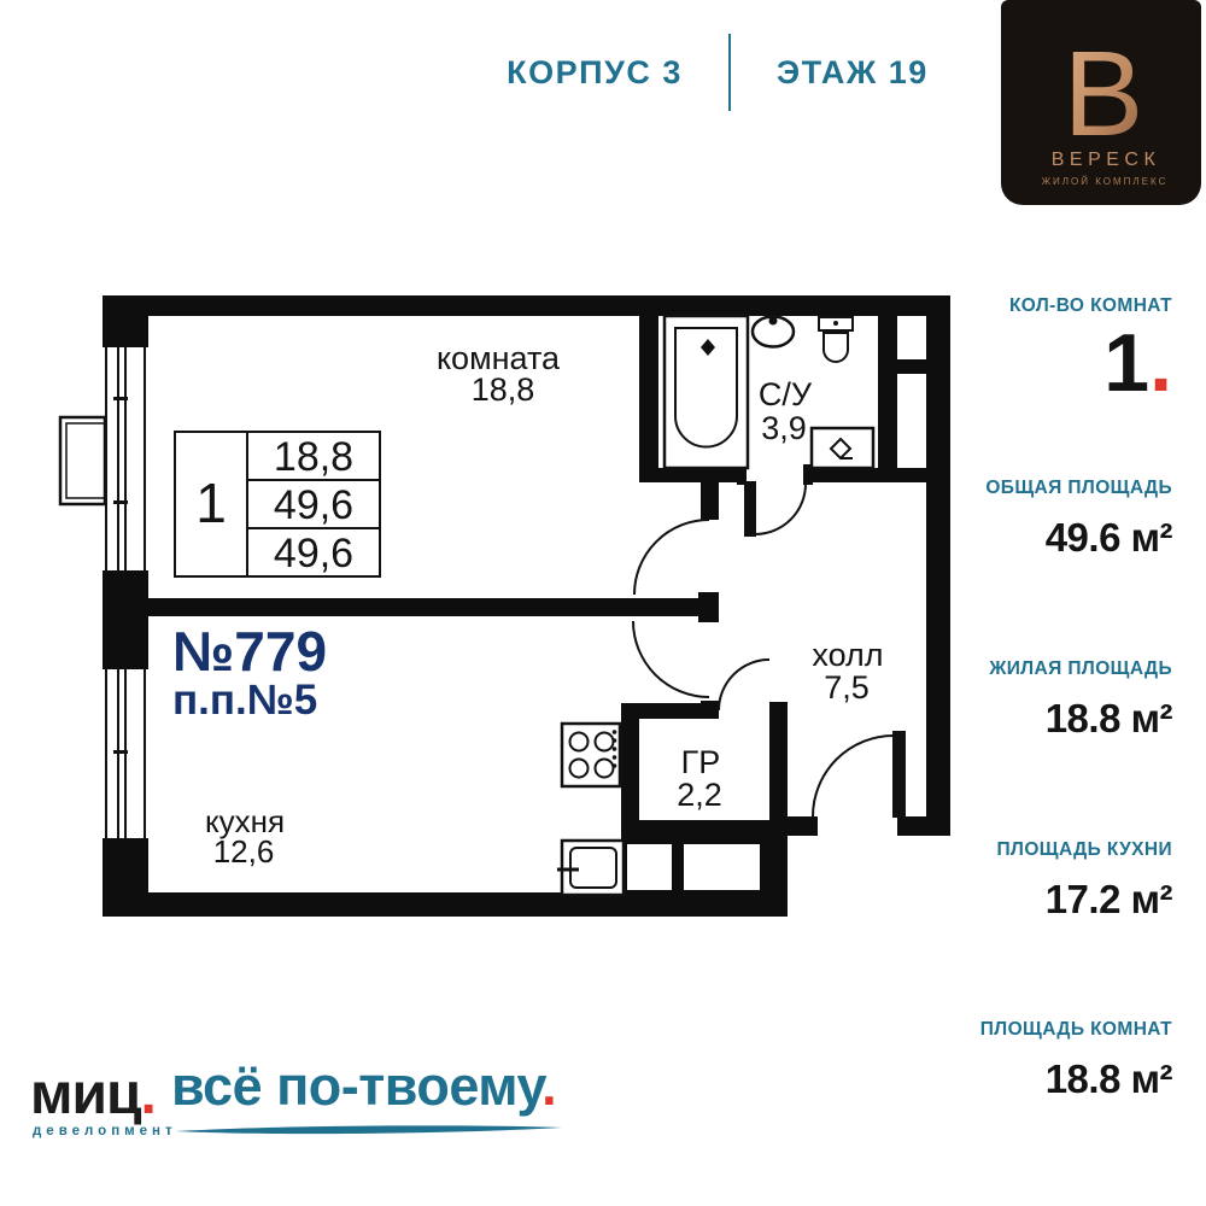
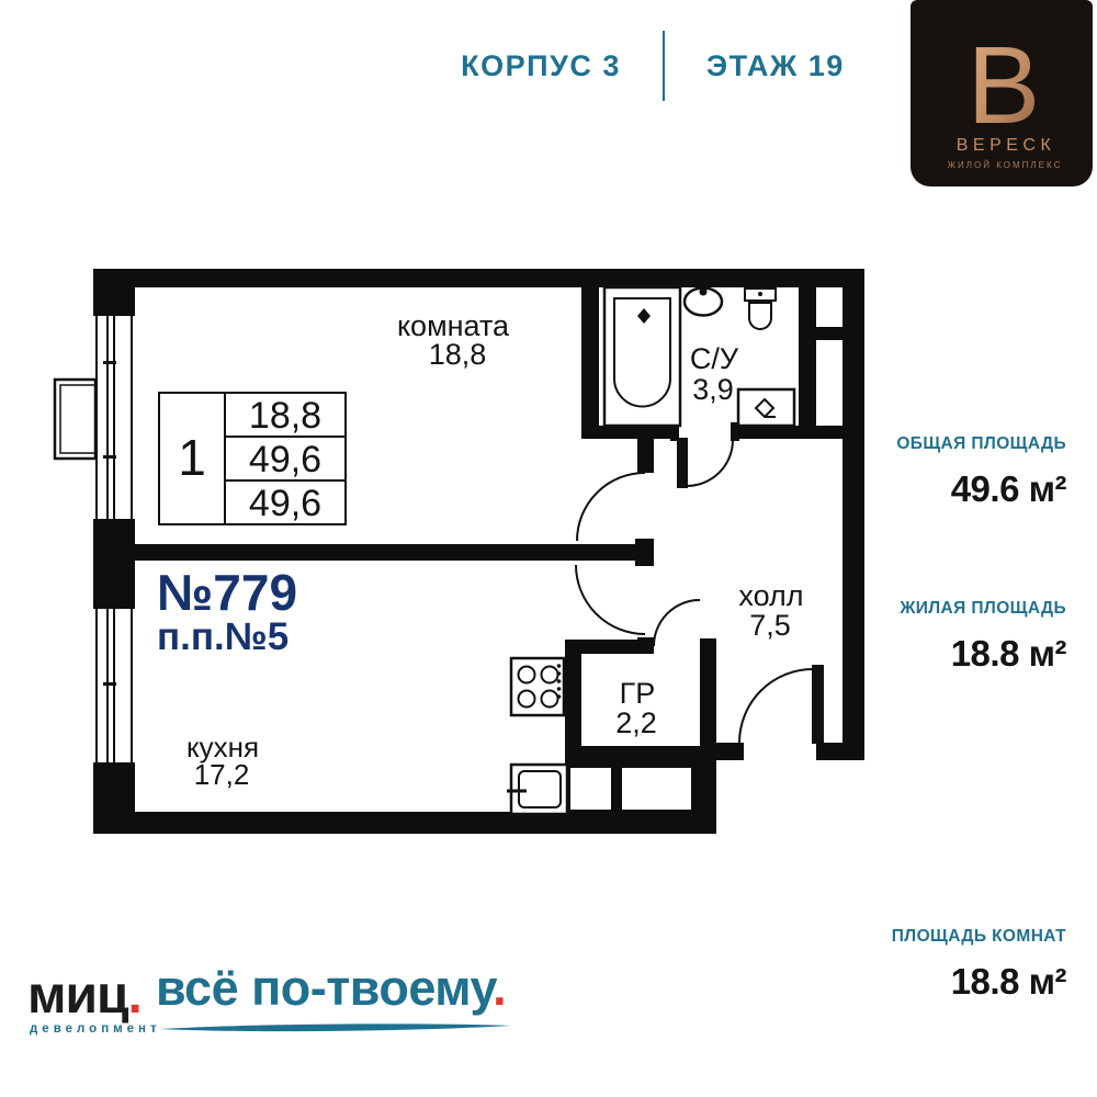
  КОРПУС 3
  ЭТАЖ 19
  В
  ВЕРЕСК
  ЖИЛОЙ КОМПЛЕКС
- КОЛ-ВО КОМНАТ
- 1.
  ОБЩАЯ ПЛОЩАДЬ
  49.6 м²
  ЖИЛАЯ ПЛОЩАДЬ
  18.8 м²
- ПЛОЩАДЬ КУХНИ
- 17.2 м²
  ПЛОЩАДЬ КОМНАТ
  18.8 м²
  1
  18,8
  49,6
  49,6
  №779
  п.п.№5
  комната
  18,8
  С/У
  3,9
  холл
  7,5
  ГР
  2,2
  кухня
- 12,6
+ 17,2
  миц.
  девелопмент
  всё по-твоему.
